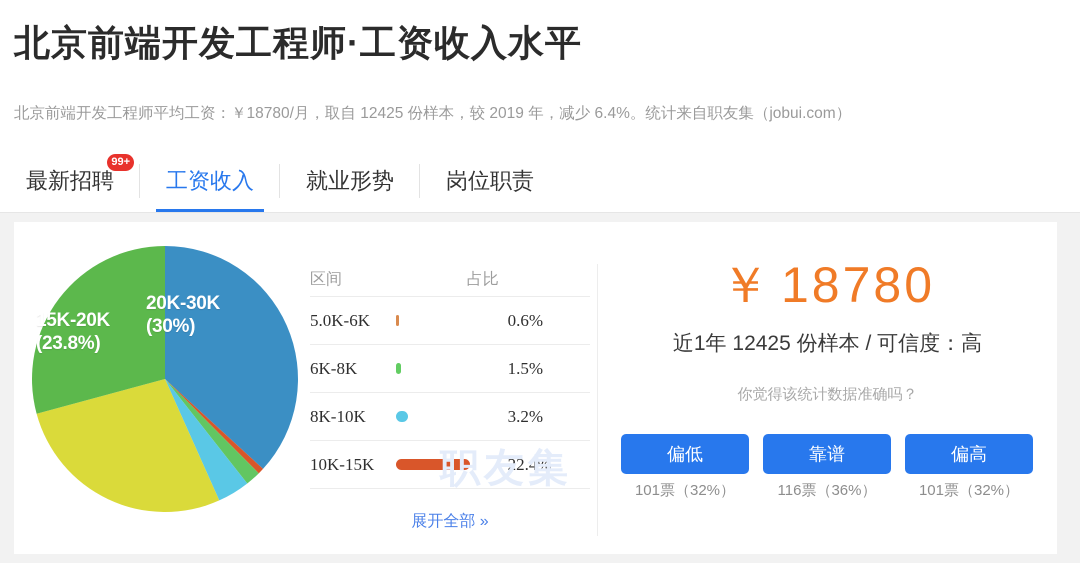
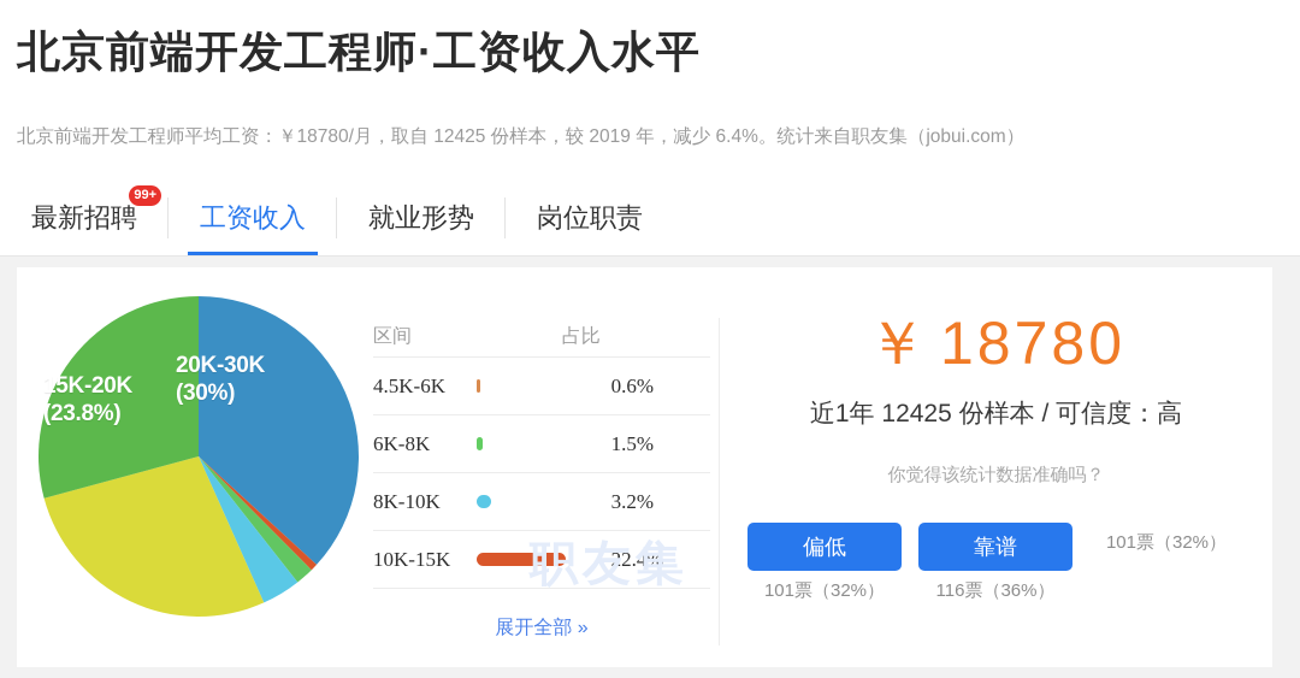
  北京前端开发工程师·工资收入水平
  北京前端开发工程师平均工资：￥18780/月，取自 12425 份样本，较 2019 年，减少 6.4%。统计来自职友集（jobui.com）
  最新招聘
  99+
  工资收入
  就业形势
  岗位职责
  20K-30K
  (30%)
  15K-20K
  (23.8%)
  区间
  占比
- 5.0K-6K
+ 4.5K-6K
  0.6%
  6K-8K
  1.5%
  8K-10K
  3.2%
  10K-15K
  22.4%
  展开全部 »
  职友集
  ￥ 18780
  近1年 12425 份样本 / 可信度：高
  你觉得该统计数据准确吗？
  偏低
  101票（32%）
  靠谱
  116票（36%）
- 偏高
  101票（32%）
